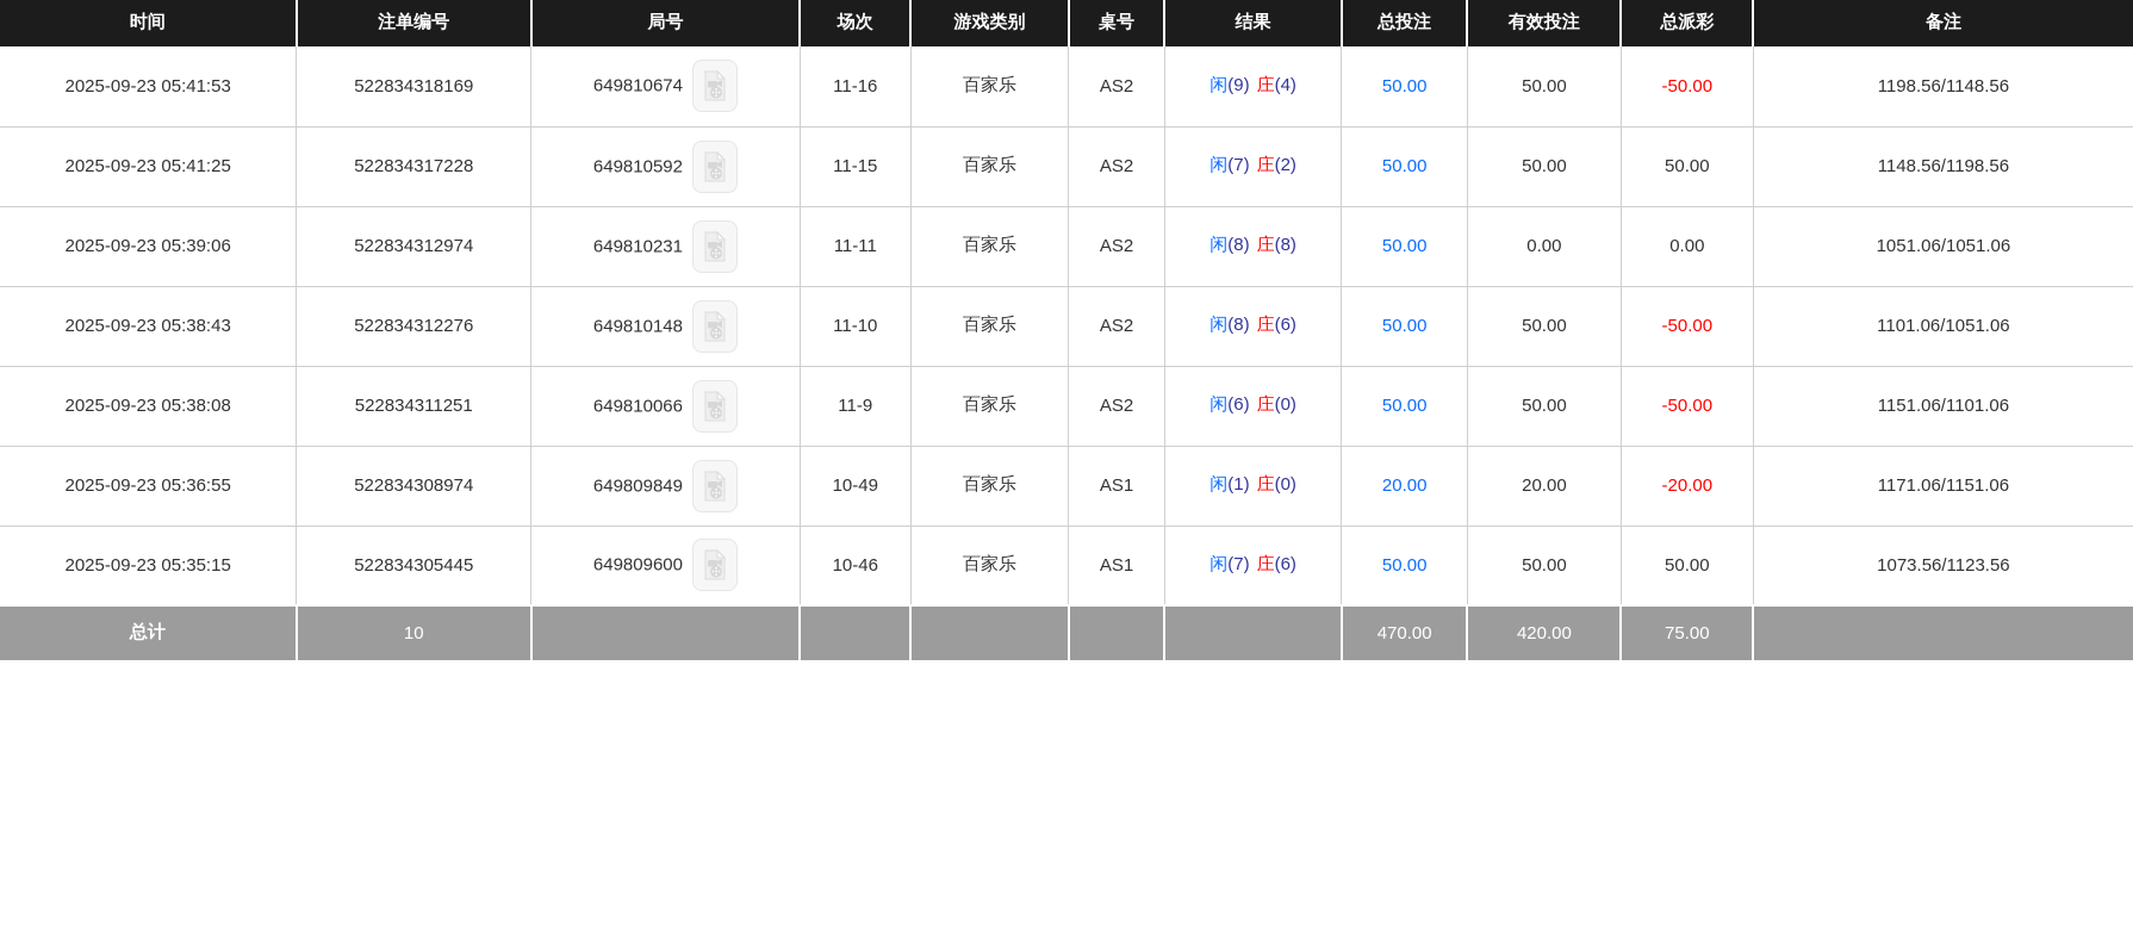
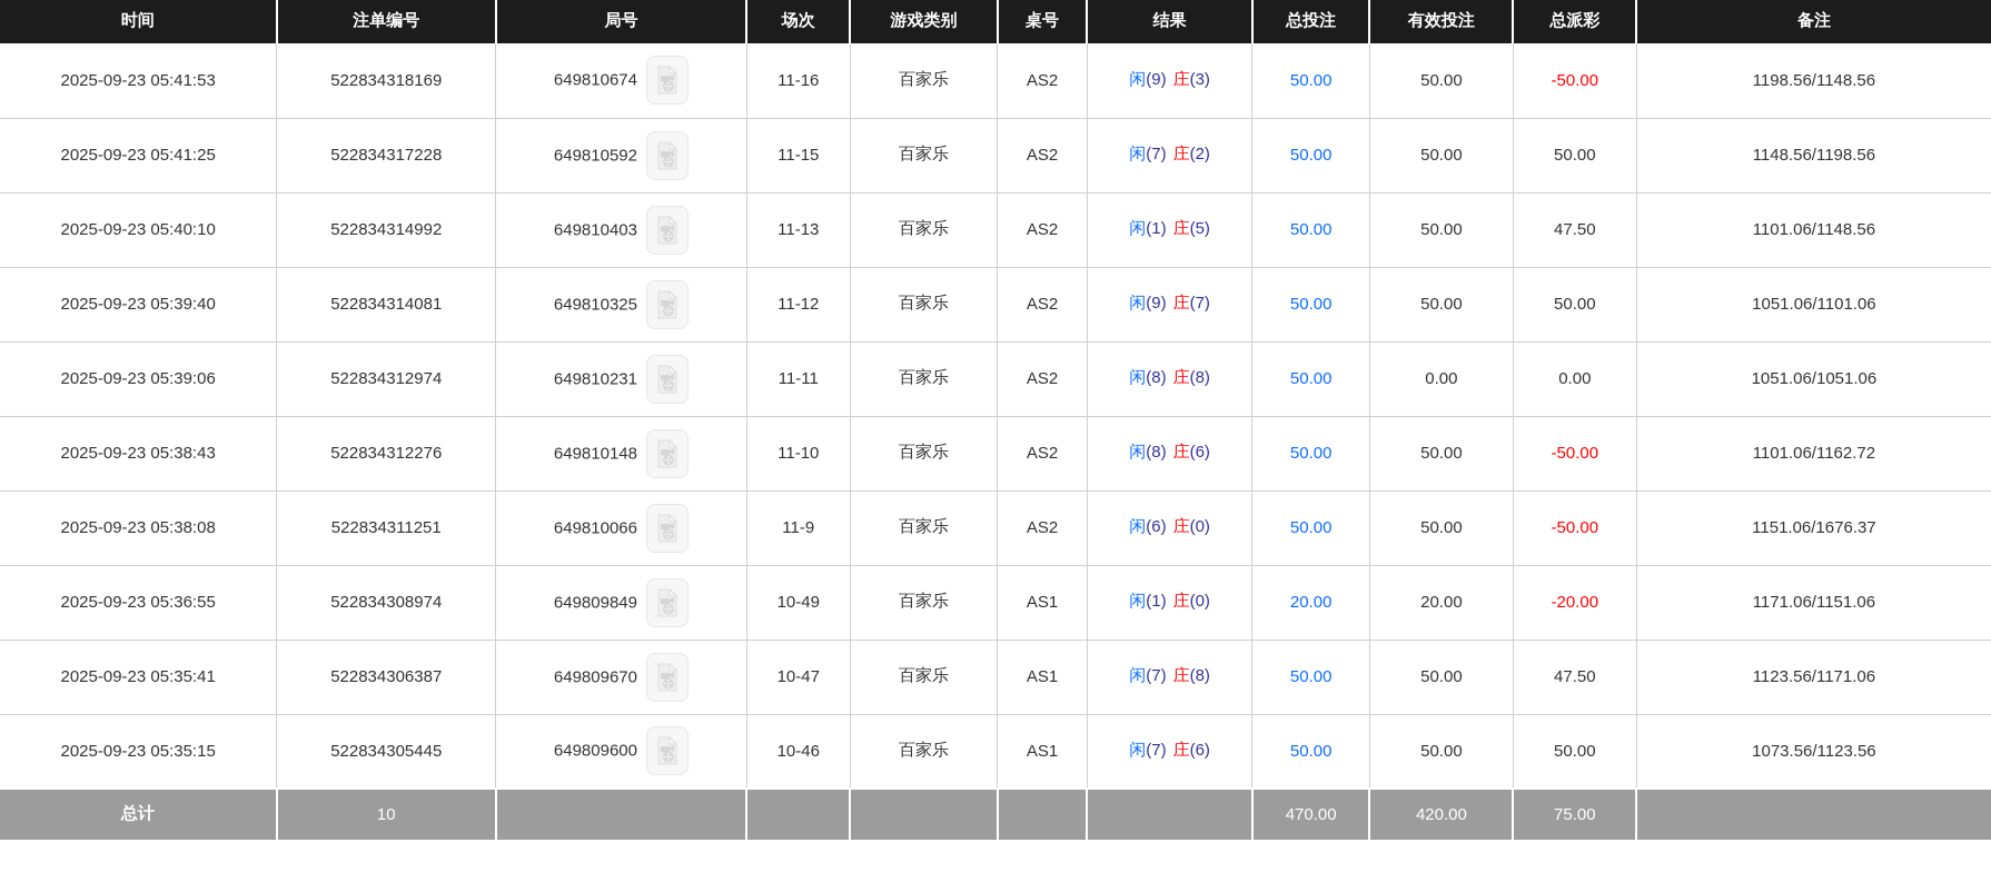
  时间	注单编号	局号	场次	游戏类别	桌号	结果	总投注	有效投注	总派彩	备注
- 2025-09-23 05:41:53	522834318169	649810674	11-16	百家乐	AS2	闲(9) 庄(4)	50.00	50.00	-50.00	1198.56/1148.56
+ 2025-09-23 05:41:53	522834318169	649810674	11-16	百家乐	AS2	闲(9) 庄(3)	50.00	50.00	-50.00	1198.56/1148.56
  2025-09-23 05:41:25	522834317228	649810592	11-15	百家乐	AS2	闲(7) 庄(2)	50.00	50.00	50.00	1148.56/1198.56
+ 2025-09-23 05:40:10	522834314992	649810403	11-13	百家乐	AS2	闲(1) 庄(5)	50.00	50.00	47.50	1101.06/1148.56
+ 2025-09-23 05:39:40	522834314081	649810325	11-12	百家乐	AS2	闲(9) 庄(7)	50.00	50.00	50.00	1051.06/1101.06
  2025-09-23 05:39:06	522834312974	649810231	11-11	百家乐	AS2	闲(8) 庄(8)	50.00	0.00	0.00	1051.06/1051.06
- 2025-09-23 05:38:43	522834312276	649810148	11-10	百家乐	AS2	闲(8) 庄(6)	50.00	50.00	-50.00	1101.06/1051.06
+ 2025-09-23 05:38:43	522834312276	649810148	11-10	百家乐	AS2	闲(8) 庄(6)	50.00	50.00	-50.00	1101.06/1162.72
- 2025-09-23 05:38:08	522834311251	649810066	11-9	百家乐	AS2	闲(6) 庄(0)	50.00	50.00	-50.00	1151.06/1101.06
+ 2025-09-23 05:38:08	522834311251	649810066	11-9	百家乐	AS2	闲(6) 庄(0)	50.00	50.00	-50.00	1151.06/1676.37
  2025-09-23 05:36:55	522834308974	649809849	10-49	百家乐	AS1	闲(1) 庄(0)	20.00	20.00	-20.00	1171.06/1151.06
+ 2025-09-23 05:35:41	522834306387	649809670	10-47	百家乐	AS1	闲(7) 庄(8)	50.00	50.00	47.50	1123.56/1171.06
  2025-09-23 05:35:15	522834305445	649809600	10-46	百家乐	AS1	闲(7) 庄(6)	50.00	50.00	50.00	1073.56/1123.56
  总计	10						470.00	420.00	75.00
